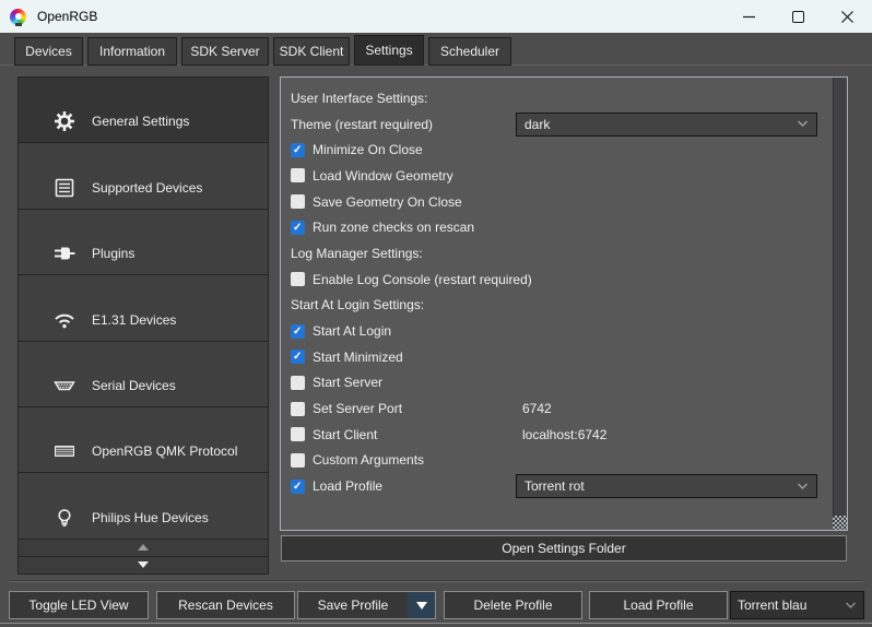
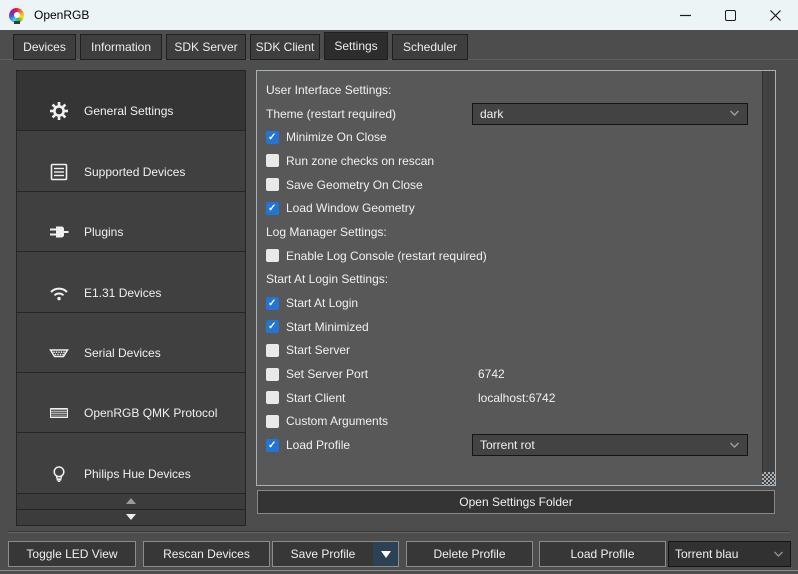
  OpenRGB
  Devices
  Information
  SDK Server
  SDK Client
  Settings
  Scheduler
  General Settings
  Supported Devices
  Plugins
  E1.31 Devices
  Serial Devices
  OpenRGB QMK Protocol
  Philips Hue Devices
  User Interface Settings:
  Theme (restart required)
  dark
  Minimize On Close
- Load Window Geometry
+ Run zone checks on rescan
  Save Geometry On Close
- Run zone checks on rescan
+ Load Window Geometry
  Log Manager Settings:
  Enable Log Console (restart required)
  Start At Login Settings:
  Start At Login
  Start Minimized
  Start Server
  Set Server Port
  6742
  Start Client
  localhost:6742
  Custom Arguments
  Load Profile
  Torrent rot
  Open Settings Folder
  Toggle LED View
  Rescan Devices
  Save Profile
  Delete Profile
  Load Profile
  Torrent blau
